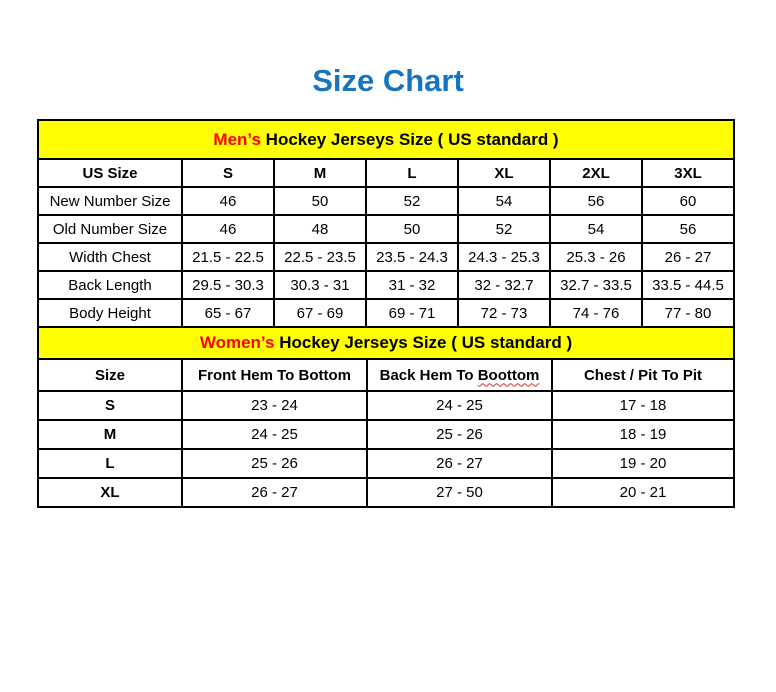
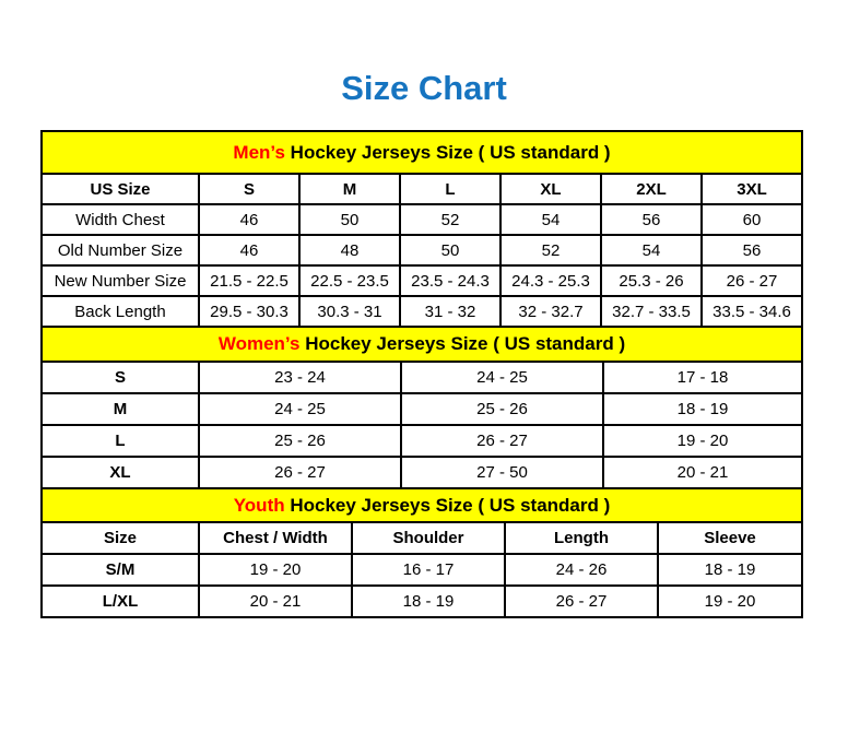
  Size Chart
  Men’s Hockey Jerseys Size ( US standard )
  US Size	S	M	L	XL	2XL	3XL
- New Number Size	46	50	52	54	56	60
+ Width Chest	46	50	52	54	56	60
  Old Number Size	46	48	50	52	54	56
- Width Chest	21.5 - 22.5	22.5 - 23.5	23.5 - 24.3	24.3 - 25.3	25.3 - 26	26 - 27
+ New Number Size	21.5 - 22.5	22.5 - 23.5	23.5 - 24.3	24.3 - 25.3	25.3 - 26	26 - 27
- Back Length	29.5 - 30.3	30.3 - 31	31 - 32	32 - 32.7	32.7 - 33.5	33.5 - 44.5
+ Back Length	29.5 - 30.3	30.3 - 31	31 - 32	32 - 32.7	32.7 - 33.5	33.5 - 34.6
- Body Height	65 - 67	67 - 69	69 - 71	72 - 73	74 - 76	77 - 80
  Women’s Hockey Jerseys Size ( US standard )
- Size	Front Hem To Bottom	Back Hem To Boottom	Chest / Pit To Pit
  S	23 - 24	24 - 25	17 - 18
  M	24 - 25	25 - 26	18 - 19
  L	25 - 26	26 - 27	19 - 20
  XL	26 - 27	27 - 50	20 - 21
+ Youth Hockey Jerseys Size ( US standard )
+ Size	Chest / Width	Shoulder	Length	Sleeve
+ S/M	19 - 20	16 - 17	24 - 26	18 - 19
+ L/XL	20 - 21	18 - 19	26 - 27	19 - 20
